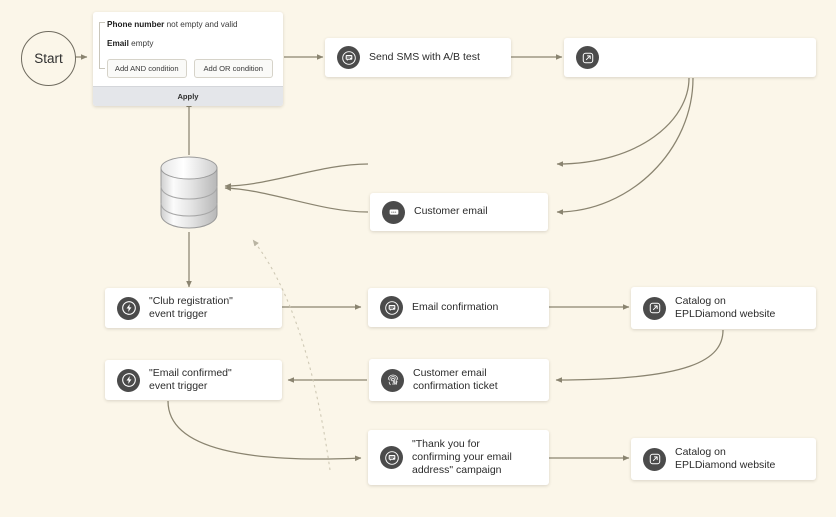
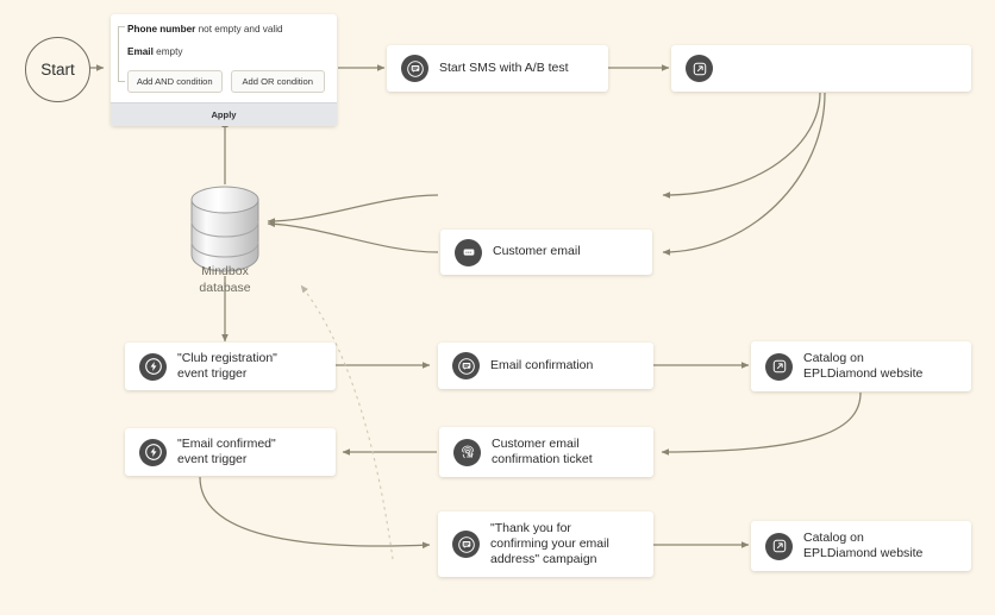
  Start
  Phone number not empty and valid
  Email empty
  Add AND condition
  Add OR condition
  Apply
+ Mindbox
+ database
- Send SMS with A/B test
+ Start SMS with A/B test
  Customer email
  "Club registration"
  event trigger
  Email confirmation
  Catalog on
  EPLDiamond website
  "Email confirmed"
  event trigger
  Customer email
  confirmation ticket
  "Thank you for
  confirming your email
  address" campaign
  Catalog on
  EPLDiamond website
